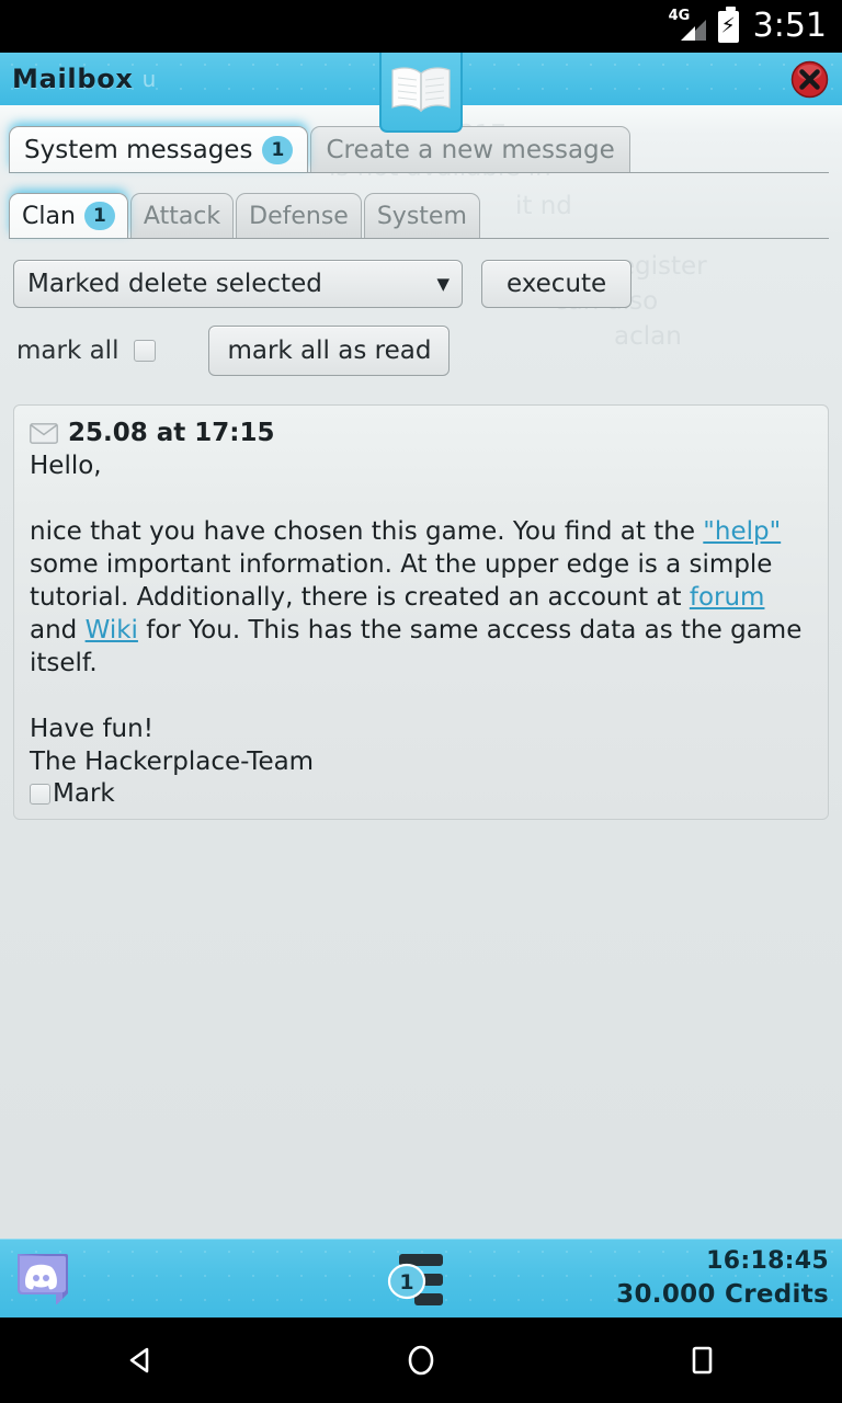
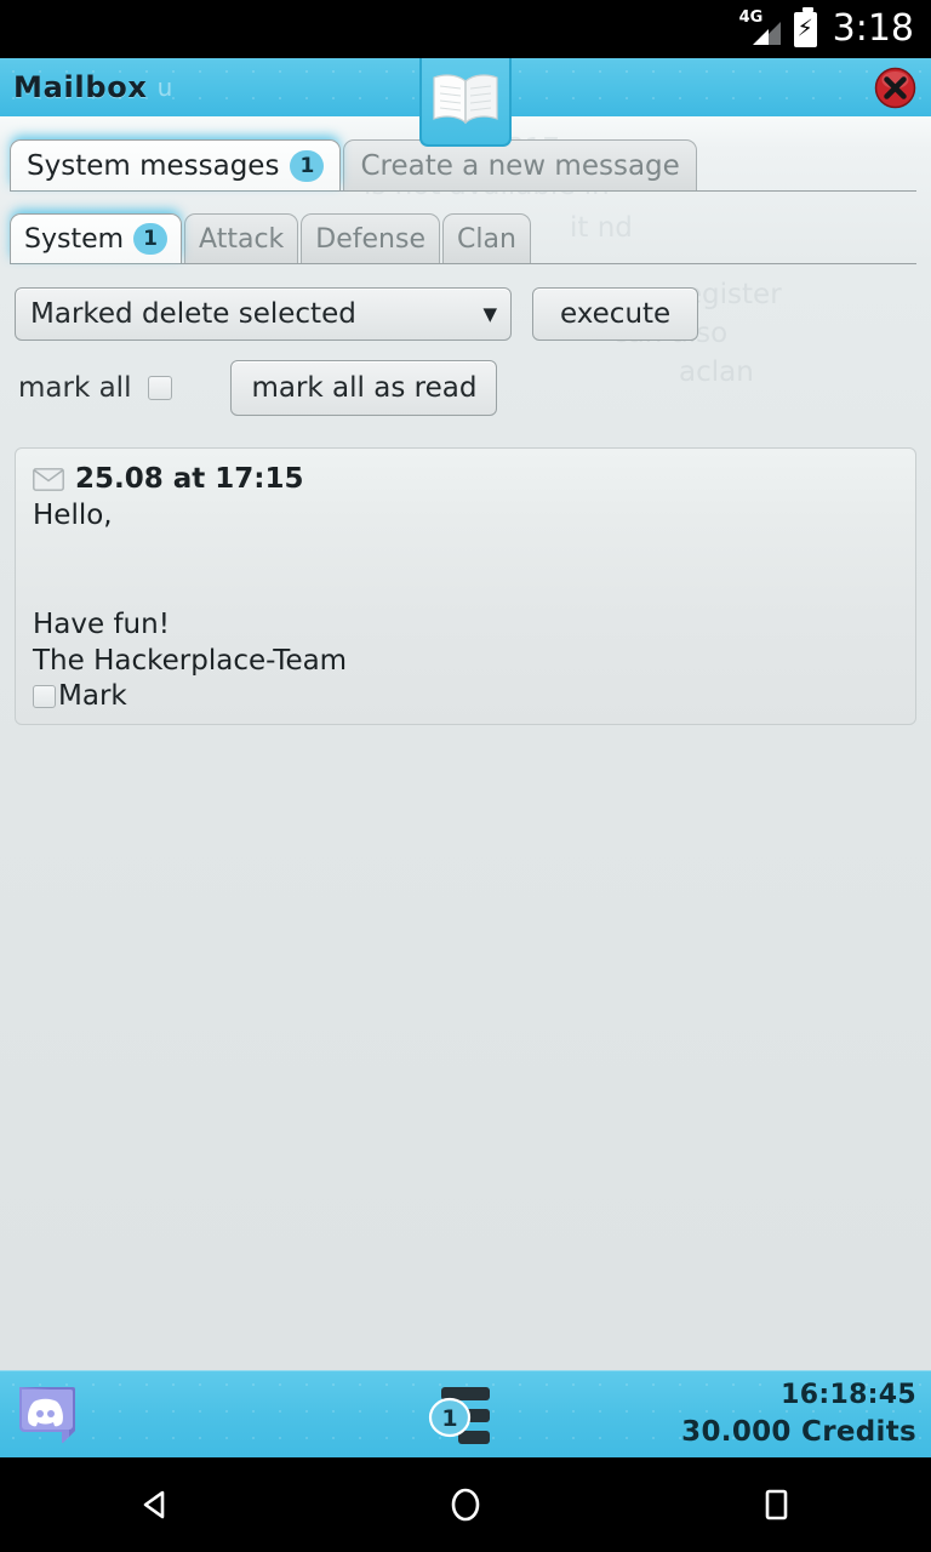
  4G
  ⚡
- 3:51
+ 3:18
  Mailbox
  u
  System messages
  1
  Create a new message
- Clan
+ System
  1
  Attack
  Defense
- System
+ Clan
  Marked delete selected
  ▼
  execute
  mark all
  mark all as read
  25.08 at 17:15
  Hello,
- nice that you have chosen this game. You find at the "help" some important information. At the upper edge is a simple tutorial. Additionally, there is created an account at forum and Wiki for You. This has the same access data as the game itself.
  Have fun!
  The Hackerplace-Team
  Mark
  1
  16:18:45
  30.000 Credits
